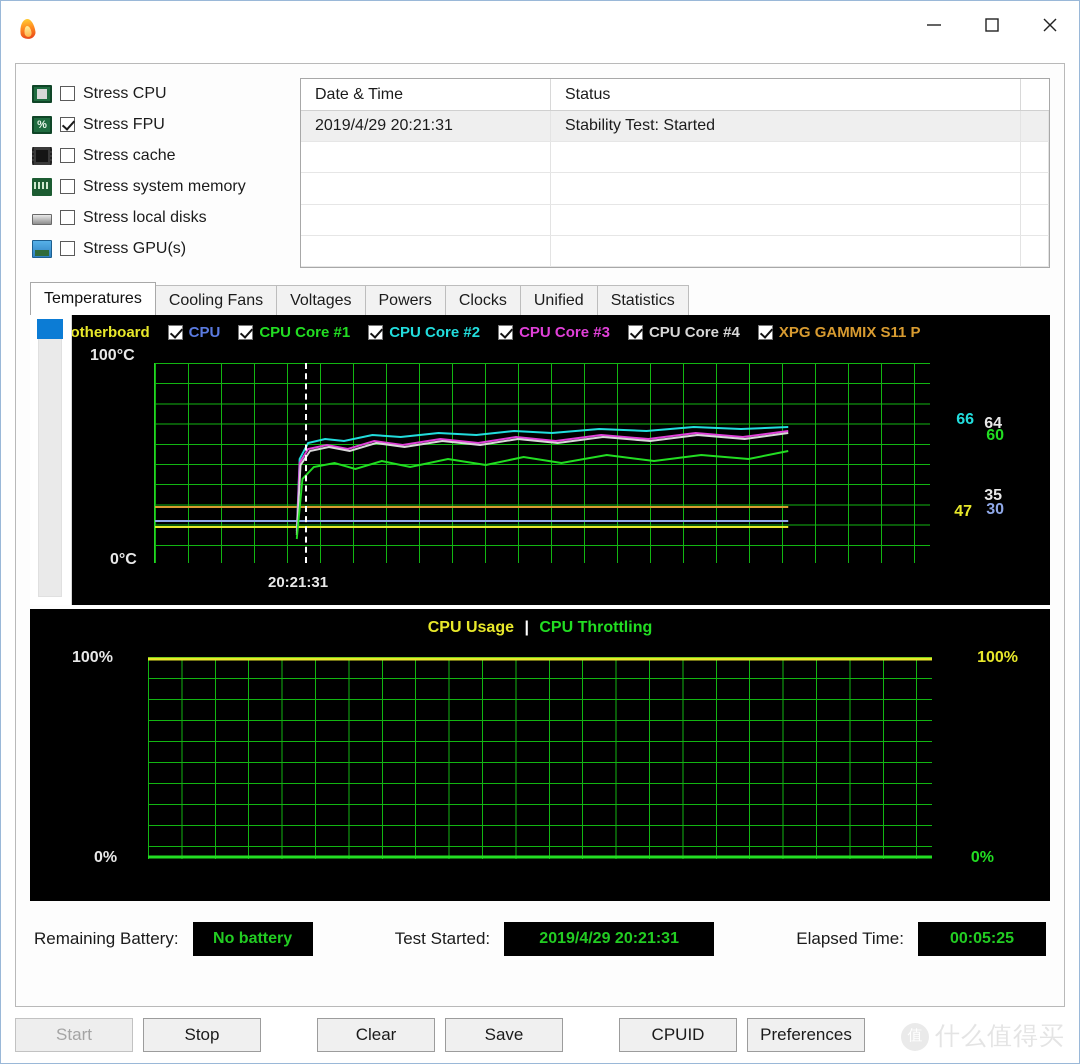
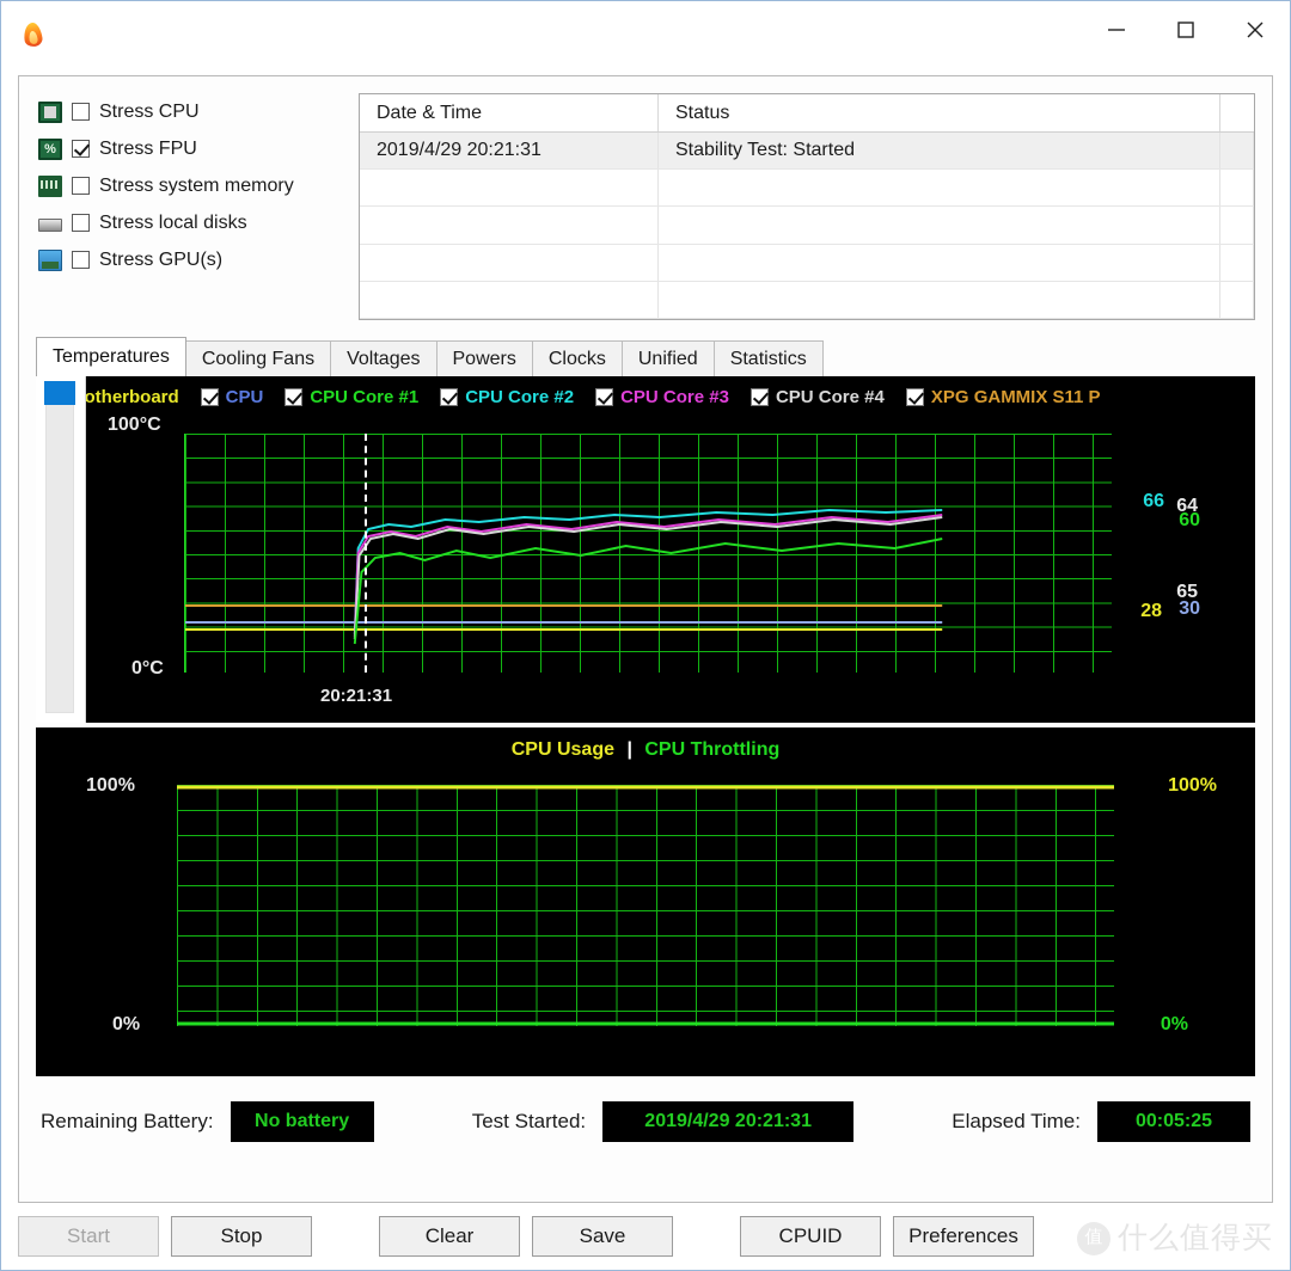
  Stress CPU
  %
  Stress FPU
- Stress cache
  Stress system memory
  Stress local disks
  Stress GPU(s)
  Date & Time
  Status
  2019/4/29 20:21:31
  Stability Test: Started
  Temperatures
  Cooling Fans
  Voltages
  Powers
  Clocks
  Unified
  Statistics
  otherboard
  CPU
  CPU Core #1
  CPU Core #2
  CPU Core #3
  CPU Core #4
  XPG GAMMIX S11 P
  100°C
  0°C
  20:21:31
  66
  64
  60
- 35
+ 65
  30
- 47
+ 28
  CPU Usage | CPU Throttling
  100%
  0%
  100%
  0%
  Remaining Battery:
  No battery
  Test Started:
  2019/4/29 20:21:31
  Elapsed Time:
  00:05:25
  Start
  Stop
  Clear
  Save
  CPUID
  Preferences
  什么值得买
